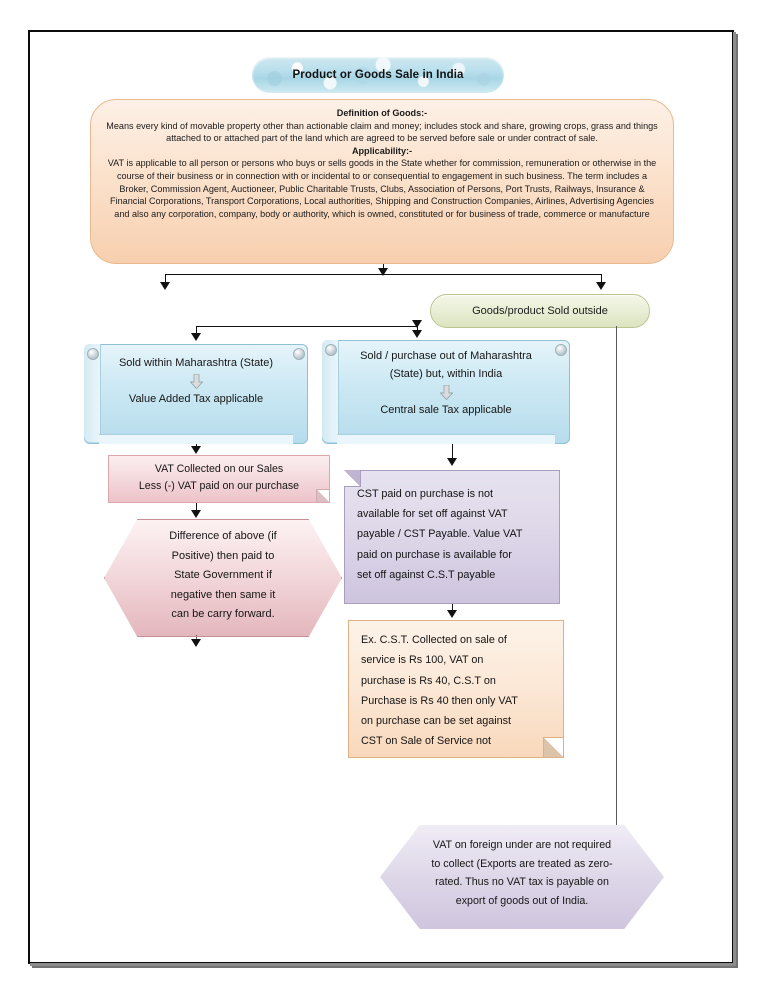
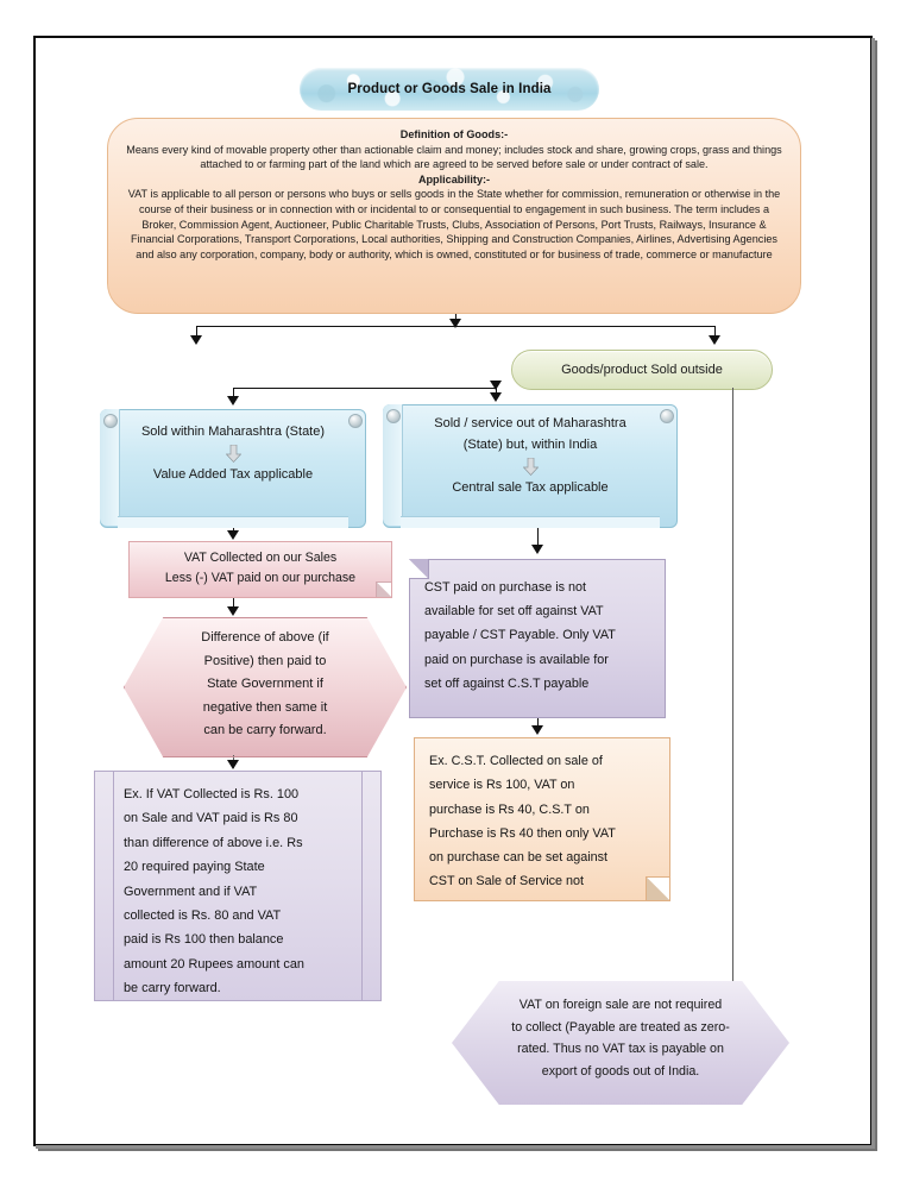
  Product or Goods Sale in India
  Definition of Goods:-
- Means every kind of movable property other than actionable claim and money; includes stock and share, growing crops, grass and things attached to or attached part of the land which are agreed to be served before sale or under contract of sale.
+ Means every kind of movable property other than actionable claim and money; includes stock and share, growing crops, grass and things attached to or farming part of the land which are agreed to be served before sale or under contract of sale.
  Applicability:-
  VAT is applicable to all person or persons who buys or sells goods in the State whether for commission, remuneration or otherwise in the course of their business or in connection with or incidental to or consequential to engagement in such business. The term includes a Broker, Commission Agent, Auctioneer, Public Charitable Trusts, Clubs, Association of Persons, Port Trusts, Railways, Insurance & Financial Corporations, Transport Corporations, Local authorities, Shipping and Construction Companies, Airlines, Advertising Agencies and also any corporation, company, body or authority, which is owned, constituted or for business of trade, commerce or manufacture
  Goods/product Sold outside
  Sold within Maharashtra (State)
  Value Added Tax applicable
- Sold / purchase out of Maharashtra
+ Sold / service out of Maharashtra
  (State) but, within India
  Central sale Tax applicable
  VAT Collected on our Sales
  Less (-) VAT paid on our purchase
  Difference of above (if
  Positive) then paid to
  State Government if
  negative then same it
  can be carry forward.
+ Ex. If VAT Collected is Rs. 100
+ on Sale and VAT paid is Rs 80
+ than difference of above i.e. Rs
+ 20 required paying State
+ Government and if VAT
+ collected is Rs. 80 and VAT
+ paid is Rs 100 then balance
+ amount 20 Rupees amount can
+ be carry forward.
  CST paid on purchase is not
  available for set off against VAT
- payable / CST Payable. Value VAT
+ payable / CST Payable. Only VAT
  paid on purchase is available for
  set off against C.S.T payable
  Ex. C.S.T. Collected on sale of
  service is Rs 100, VAT on
  purchase is Rs 40, C.S.T on
  Purchase is Rs 40 then only VAT
  on purchase can be set against
  CST on Sale of Service not
- VAT on foreign under are not required
+ VAT on foreign sale are not required
- to collect (Exports are treated as zero-
+ to collect (Payable are treated as zero-
  rated. Thus no VAT tax is payable on
  export of goods out of India.
